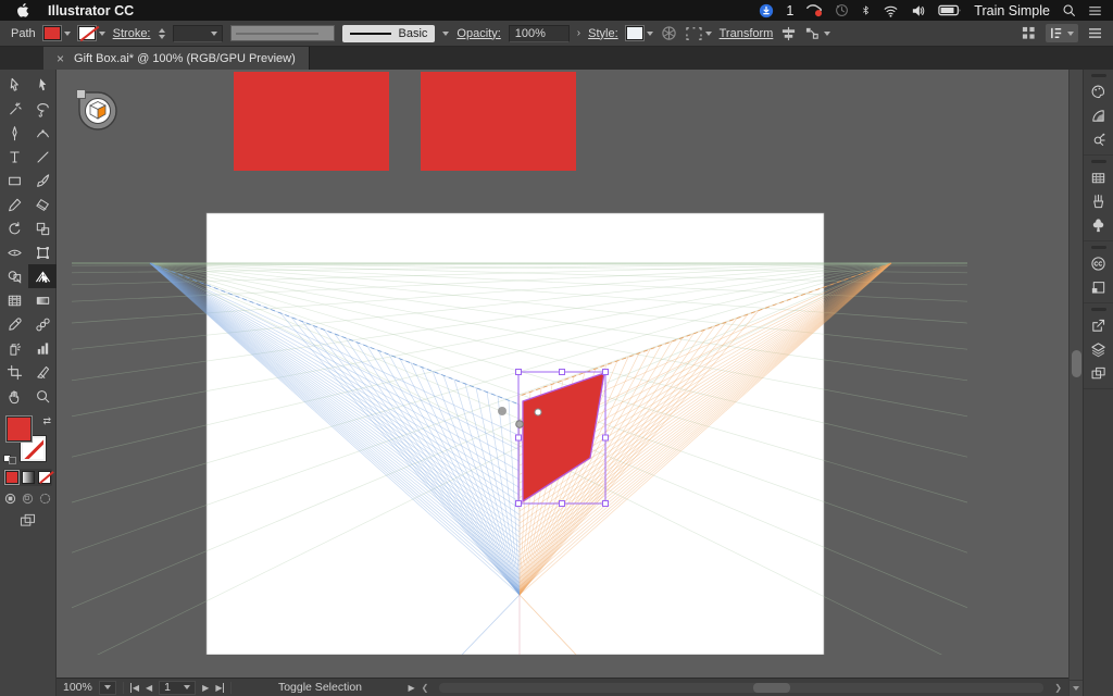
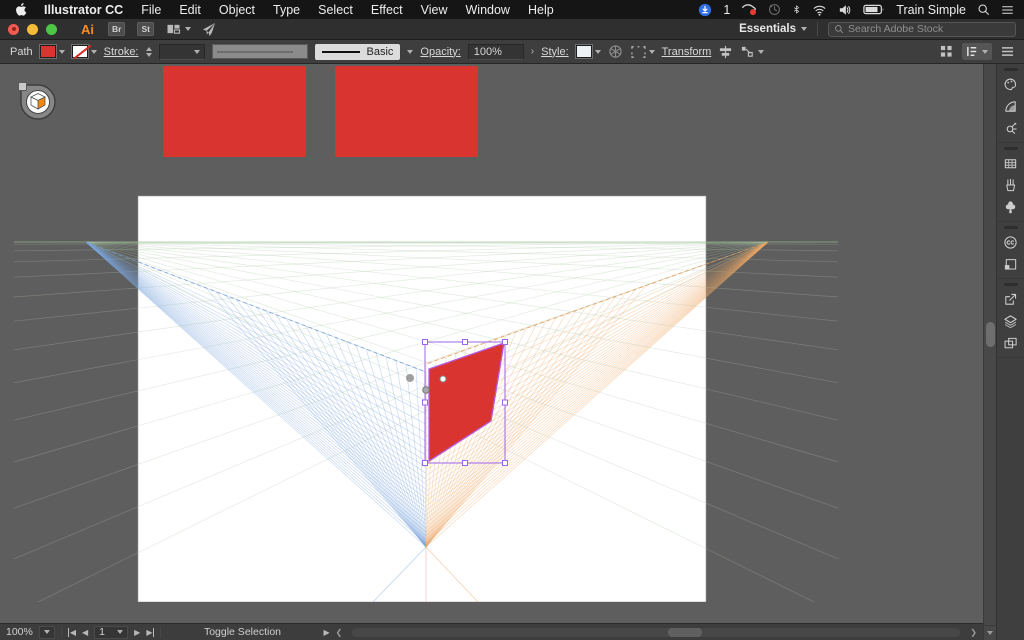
  Illustrator CC
+ File
+ Edit
+ Object
+ Type
+ Select
+ Effect
+ View
+ Window
+ Help
  1
  Train Simple
+ Ai
+ Br
+ St
+ Essentials
+ Search Adobe Stock
  Path
  Stroke:
  Basic
  Opacity:
  100%
  ›
  Style:
  Transform
- ×
- Gift Box.ai* @ 100% (RGB/GPU Preview)
- ⇄
  100%
  ◀
  ◀
  1
  ▶
  ▶
  Toggle Selection
  ▶
  ❮
  ❯
